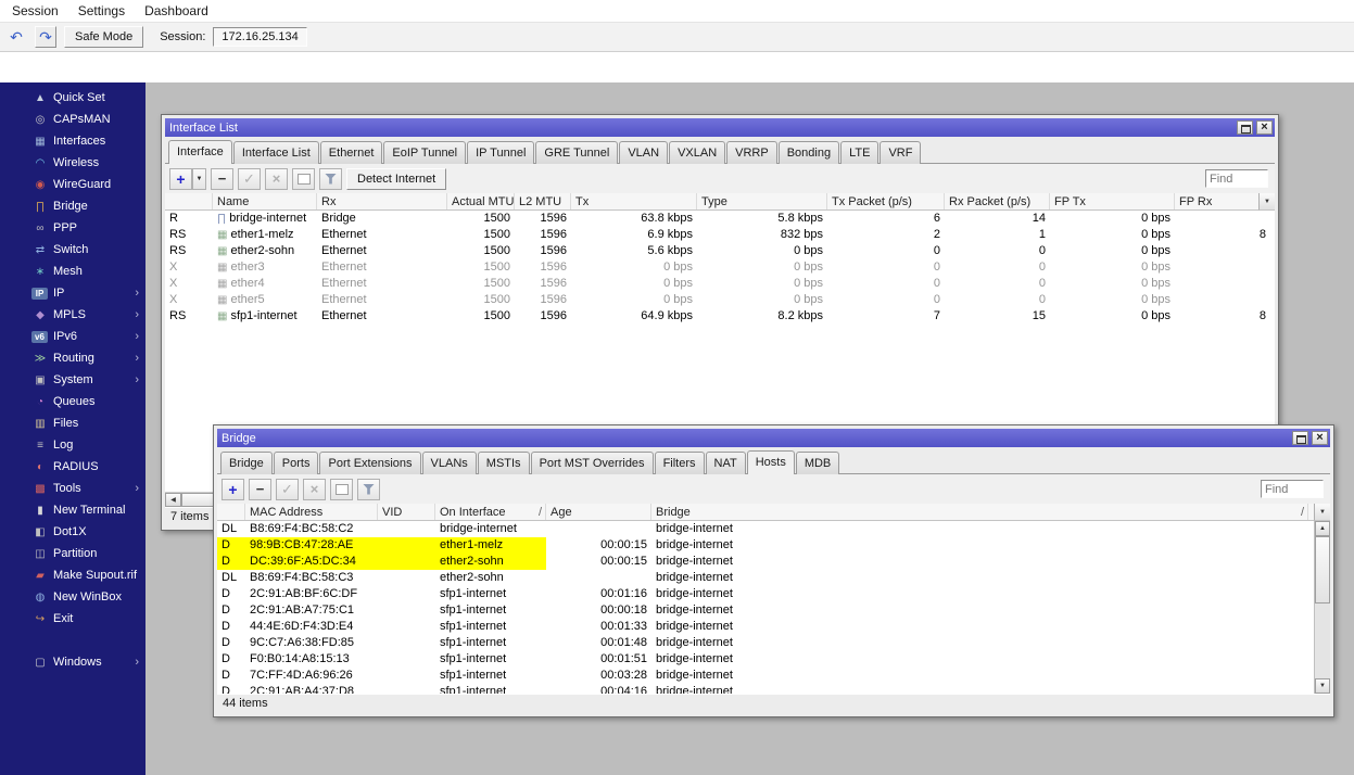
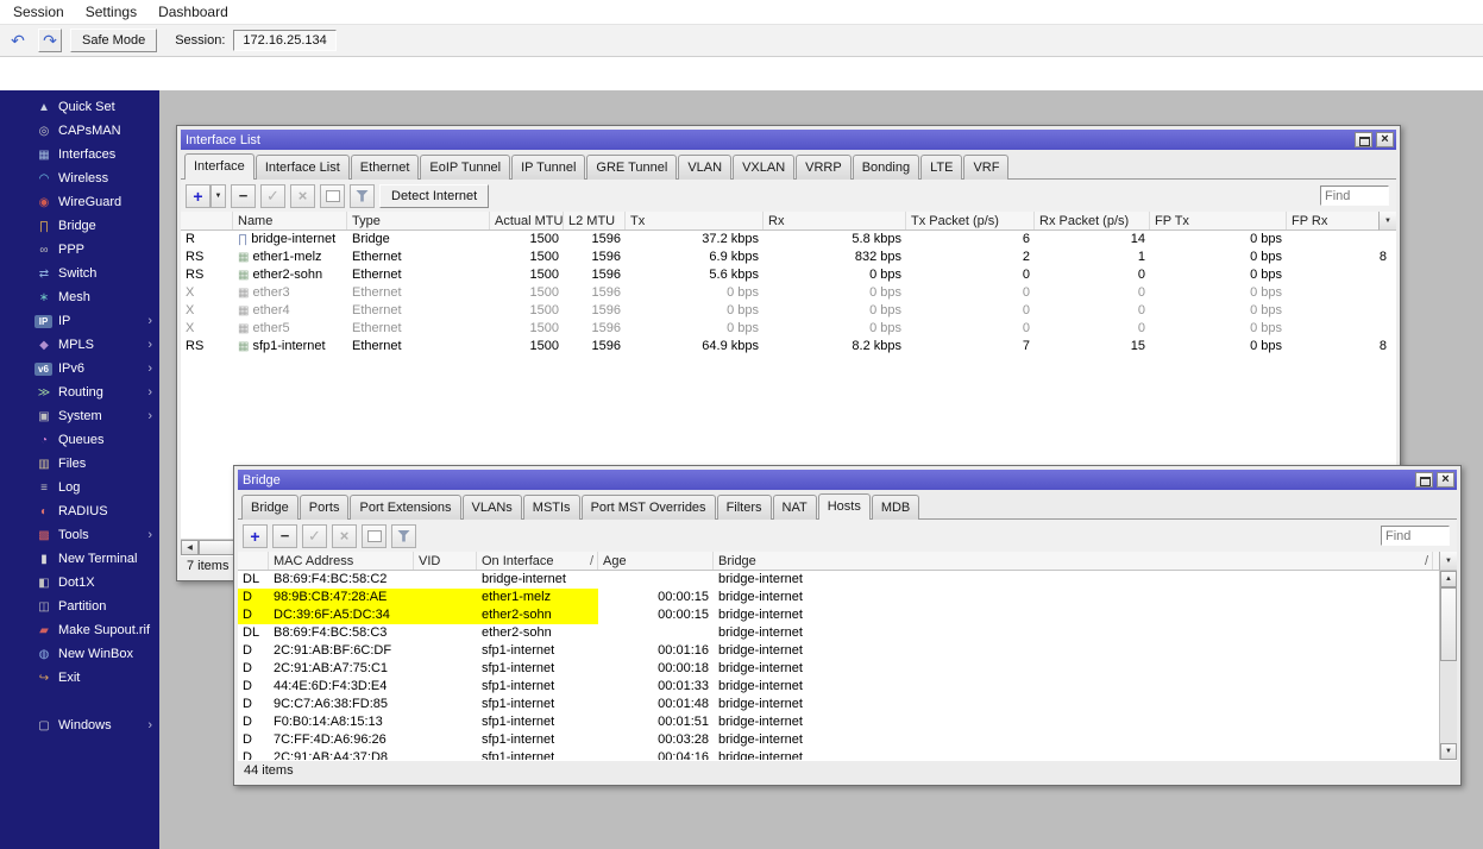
  Session
  Settings
  Dashboard
  Safe Mode
  Session:
  172.16.25.134
  ▲
  Quick Set
  ◎
  CAPsMAN
  ▦
  Interfaces
  ◠
  Wireless
  ◉
  WireGuard
  ∏
  Bridge
  ∞
  PPP
  ⇄
  Switch
  ∗
  Mesh
  IP
  IP
  ›
  ◆
  MPLS
  ›
  v6
  IPv6
  ›
  ≫
  Routing
  ›
  ▣
  System
  ›
  ◔
  Queues
  ▥
  Files
  ≡
  Log
  ◐
  RADIUS
  ▩
  Tools
  ›
  ▮
  New Terminal
  ◧
  Dot1X
  ◫
  Partition
  ▰
  Make Supout.rif
  ◍
  New WinBox
  ↪
  Exit
  ▢
  Windows
  ›
  Interface List
  Interface
  Interface List
  Ethernet
  EoIP Tunnel
  IP Tunnel
  GRE Tunnel
  VLAN
  VXLAN
  VRRP
  Bonding
  LTE
  VRF
  Detect Internet
  Find
  Name
- Rx
+ Type
  Actual MTU
  L2 MTU
  Tx
- Type
+ Rx
  Tx Packet (p/s)
  Rx Packet (p/s)
  FP Tx
  FP Rx
  R
  ∏ bridge-internet
  Bridge
  1500
  1596
- 63.8 kbps
+ 37.2 kbps
  5.8 kbps
  6
  14
  0 bps
  RS
  ▦ ether1-melz
  Ethernet
  1500
  1596
  6.9 kbps
  832 bps
  2
  1
  0 bps
  8
  RS
  ▦ ether2-sohn
  Ethernet
  1500
  1596
  5.6 kbps
  0 bps
  0
  0
  0 bps
  X
  ▦ ether3
  Ethernet
  1500
  1596
  0 bps
  0 bps
  0
  0
  0 bps
  X
  ▦ ether4
  Ethernet
  1500
  1596
  0 bps
  0 bps
  0
  0
  0 bps
  X
  ▦ ether5
  Ethernet
  1500
  1596
  0 bps
  0 bps
  0
  0
  0 bps
  RS
  ▦ sfp1-internet
  Ethernet
  1500
  1596
  64.9 kbps
  8.2 kbps
  7
  15
  0 bps
  8
  7 items
  Bridge
  Bridge
  Ports
  Port Extensions
  VLANs
  MSTIs
  Port MST Overrides
  Filters
  NAT
  Hosts
  MDB
  Find
  MAC Address
  VID
  On Interface
  /
  Age
  Bridge
  /
  DL
  B8:69:F4:BC:58:C2
  bridge-internet
  bridge-internet
  D
  98:9B:CB:47:28:AE
  ether1-melz
  00:00:15
  bridge-internet
  D
  DC:39:6F:A5:DC:34
  ether2-sohn
  00:00:15
  bridge-internet
  DL
  B8:69:F4:BC:58:C3
  ether2-sohn
  bridge-internet
  D
  2C:91:AB:BF:6C:DF
  sfp1-internet
  00:01:16
  bridge-internet
  D
  2C:91:AB:A7:75:C1
  sfp1-internet
  00:00:18
  bridge-internet
  D
  44:4E:6D:F4:3D:E4
  sfp1-internet
  00:01:33
  bridge-internet
  D
  9C:C7:A6:38:FD:85
  sfp1-internet
  00:01:48
  bridge-internet
  D
  F0:B0:14:A8:15:13
  sfp1-internet
  00:01:51
  bridge-internet
  D
  7C:FF:4D:A6:96:26
  sfp1-internet
  00:03:28
  bridge-internet
  D
  2C:91:AB:A4:37:D8
  sfp1-internet
  00:04:16
  bridge-internet
  44 items
